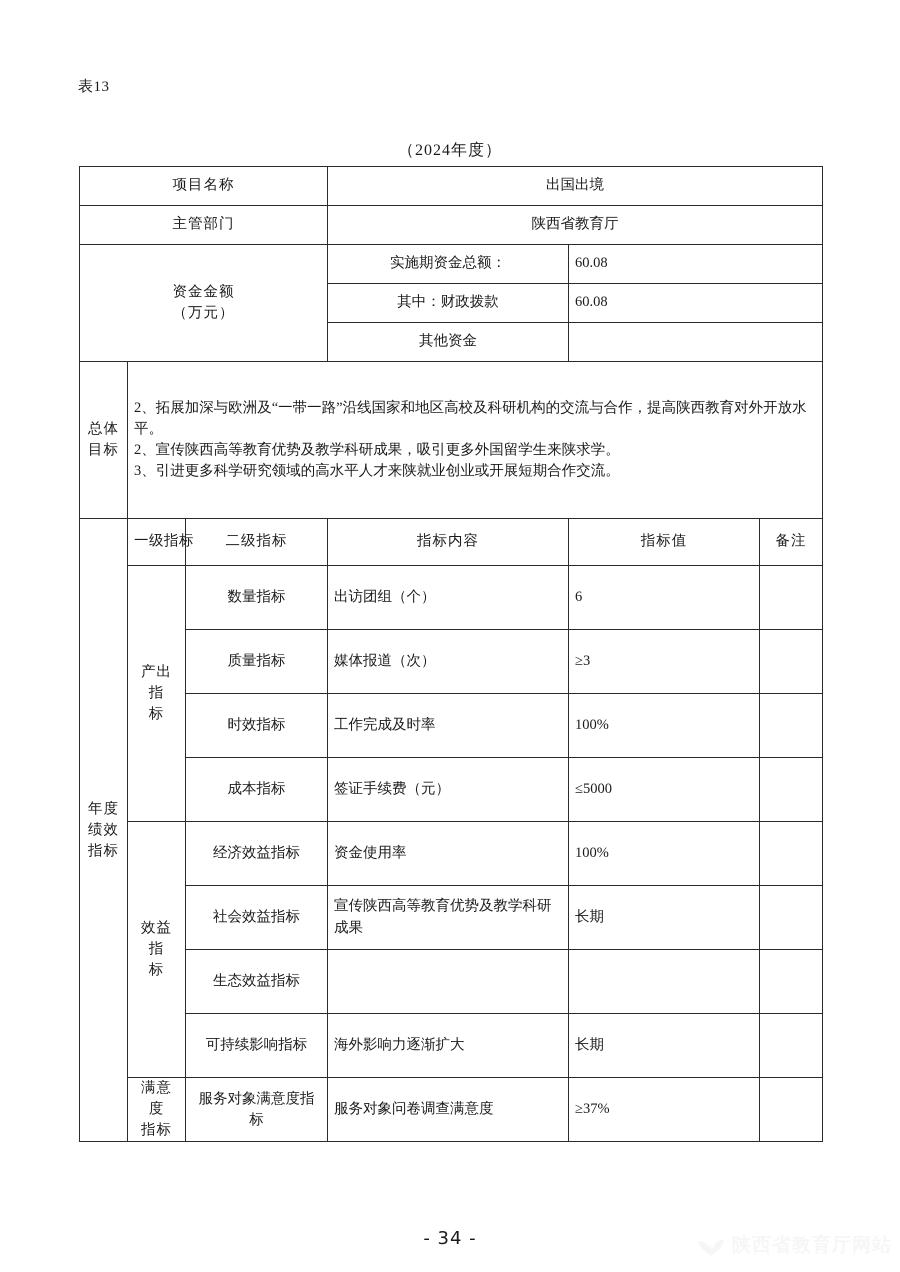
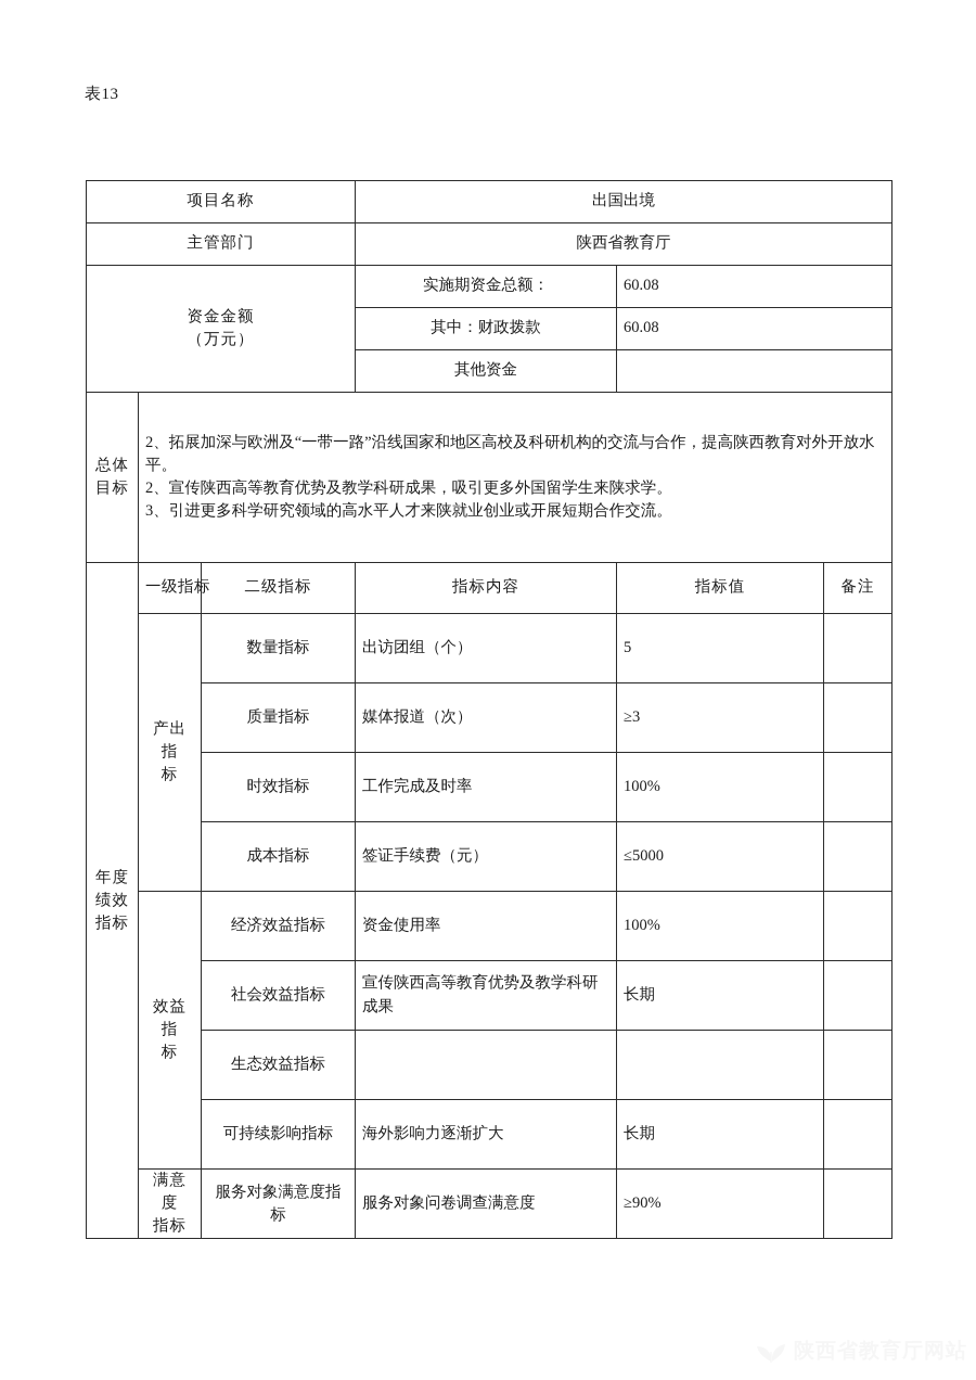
  表13
- （2024年度）
  项目名称	出国出境
  主管部门	陕西省教育厅
  资金金额 （万元）	实施期资金总额：	60.08
  其中：财政拨款	60.08
  其他资金
  总体 目标	2、拓展加深与欧洲及“一带一路”沿线国家和地区高校及科研机构的交流与合作，提高陕西教育对外开放水平。 2、宣传陕西高等教育优势及教学科研成果，吸引更多外国留学生来陕求学。 3、引进更多科学研究领域的高水平人才来陕就业创业或开展短期合作交流。
  年度 绩效 指标	一级指标	二级指标	指标内容	指标值	备注
- 产出指 标	数量指标	出访团组（个）	6
+ 产出指 标	数量指标	出访团组（个）	5
  质量指标	媒体报道（次）	≥3
  时效指标	工作完成及时率	100%
  成本指标	签证手续费（元）	≤5000
  效益指 标	经济效益指标	资金使用率	100%
  社会效益指标	宣传陕西高等教育优势及教学科研成果	长期
  生态效益指标
  可持续影响指标	海外影响力逐渐扩大	长期
- 满意度 指标	服务对象满意度指标	服务对象问卷调查满意度	≥37%
+ 满意度 指标	服务对象满意度指标	服务对象问卷调查满意度	≥90%
- - 34 -
